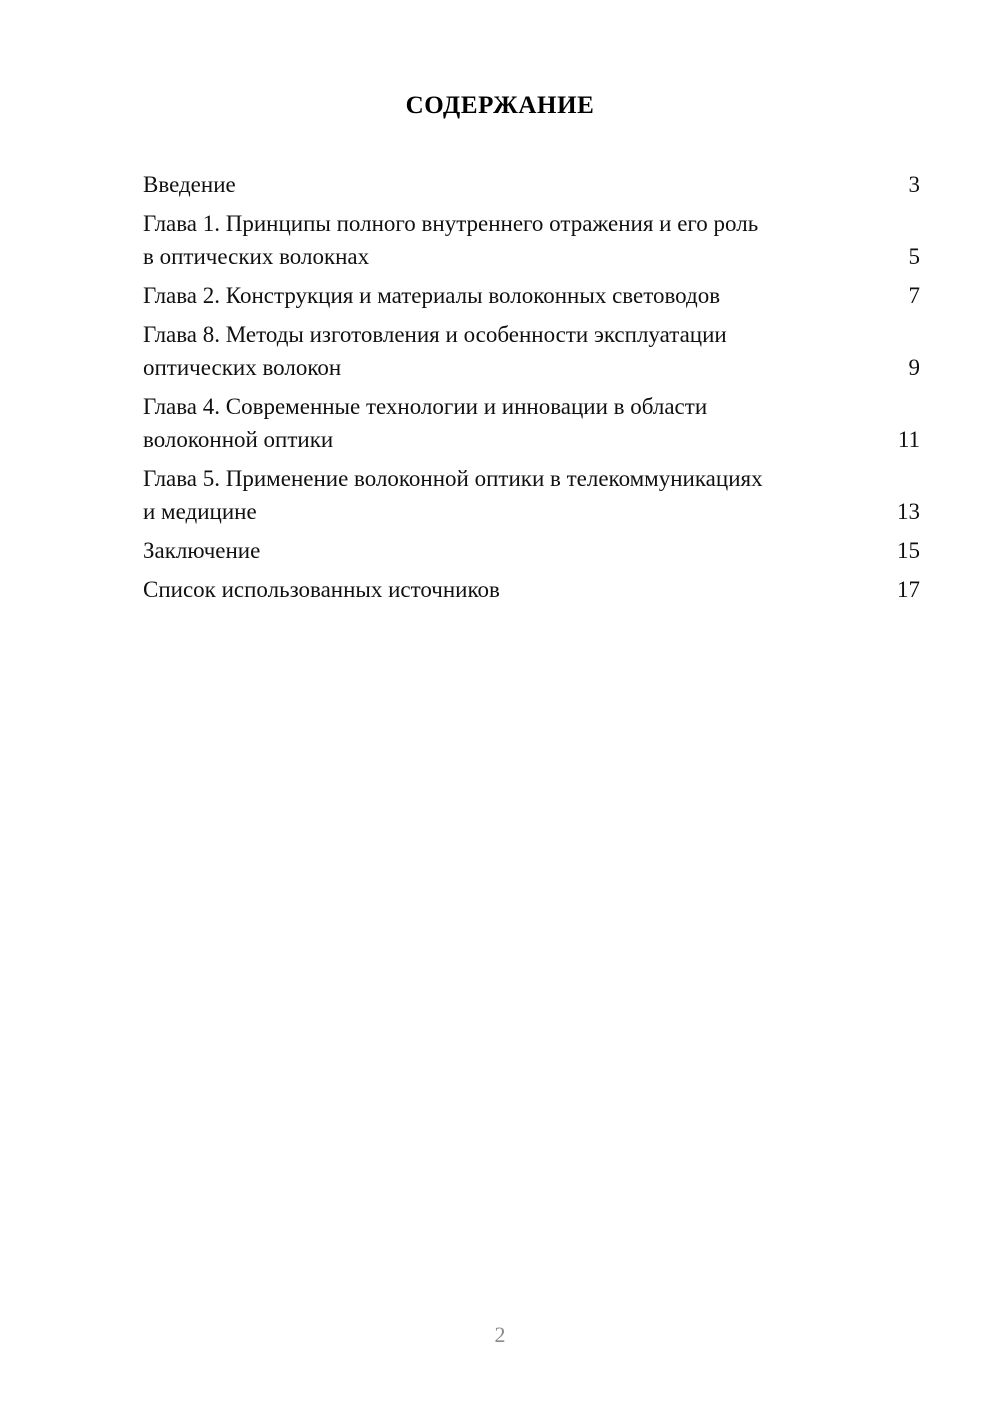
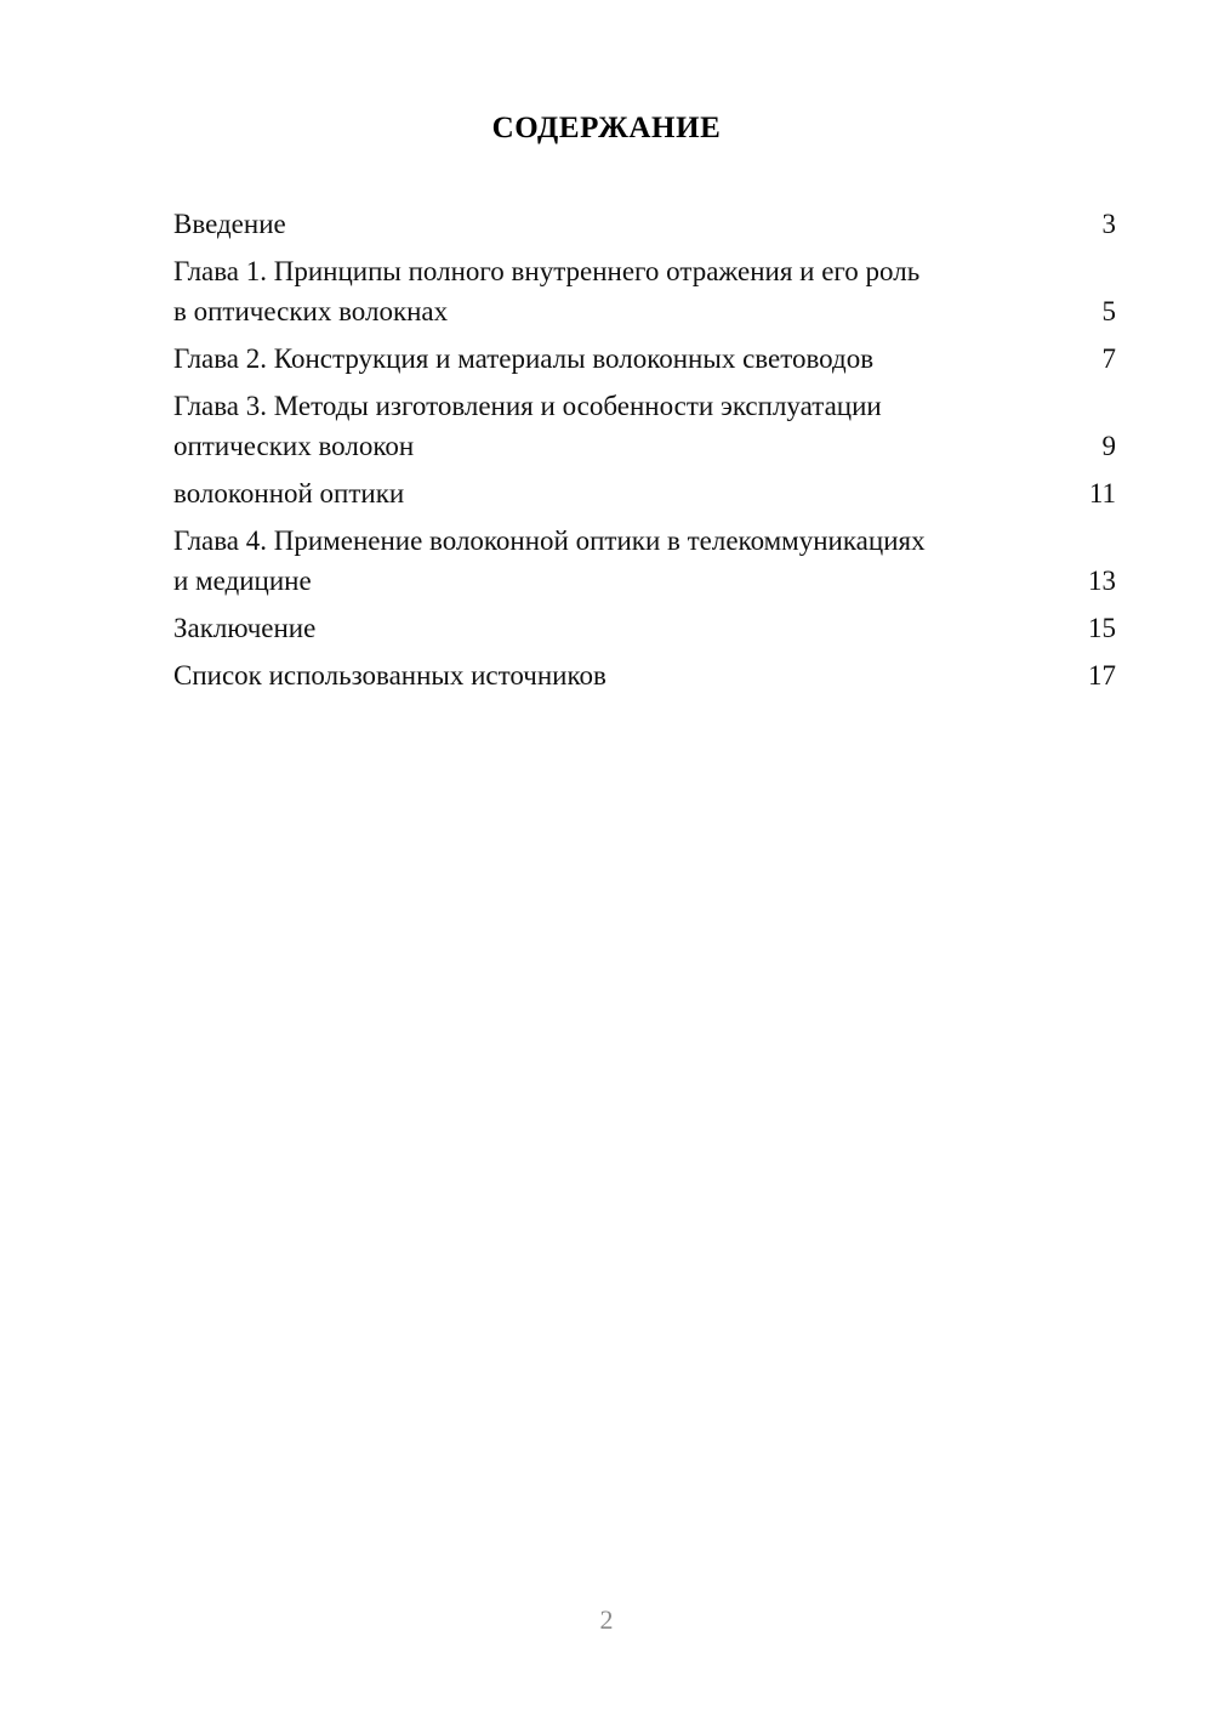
  СОДЕРЖАНИЕ
  Введение
  3
  Глава 1. Принципы полного внутреннего отражения и его роль
  в оптических волокнах
  5
  Глава 2. Конструкция и материалы волоконных световодов
  7
- Глава 8. Методы изготовления и особенности эксплуатации
+ Глава 3. Методы изготовления и особенности эксплуатации
  оптических волокон
  9
- Глава 4. Современные технологии и инновации в области
  волоконной оптики
  11
- Глава 5. Применение волоконной оптики в телекоммуникациях
+ Глава 4. Применение волоконной оптики в телекоммуникациях
  и медицине
  13
  Заключение
  15
  Список использованных источников
  17
  2
